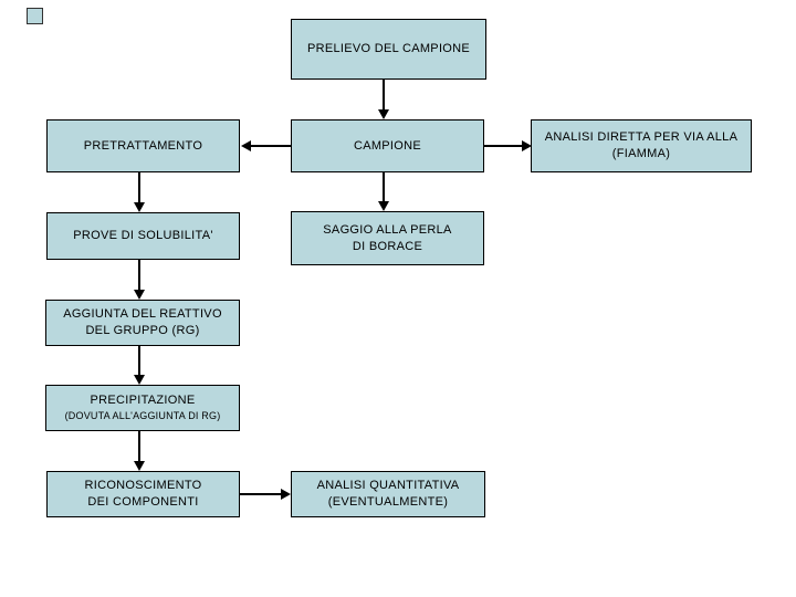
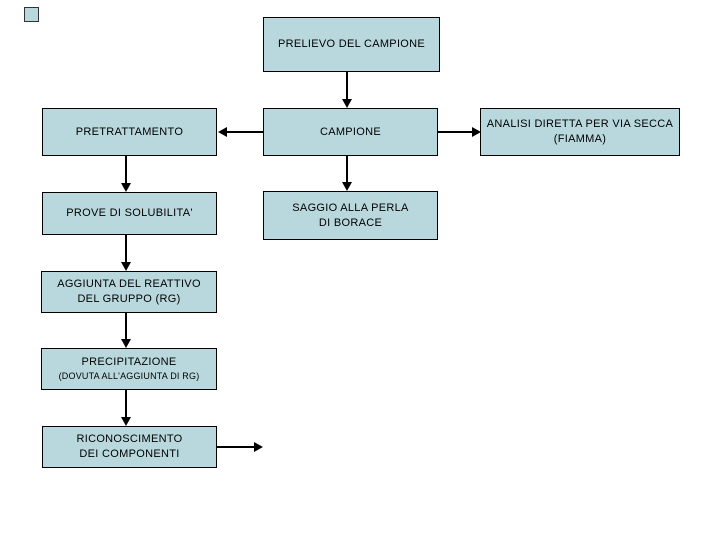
  PRELIEVO DEL CAMPIONE
  PRETRATTAMENTO
  CAMPIONE
- ANALISI DIRETTA PER VIA ALLA
+ ANALISI DIRETTA PER VIA SECCA
  (FIAMMA)
  PROVE DI SOLUBILITA'
  SAGGIO ALLA PERLA
  DI BORACE
  AGGIUNTA DEL REATTIVO
  DEL GRUPPO (RG)
  PRECIPITAZIONE
  (DOVUTA ALL'AGGIUNTA DI RG)
  RICONOSCIMENTO
  DEI COMPONENTI
- ANALISI QUANTITATIVA
- (EVENTUALMENTE)
